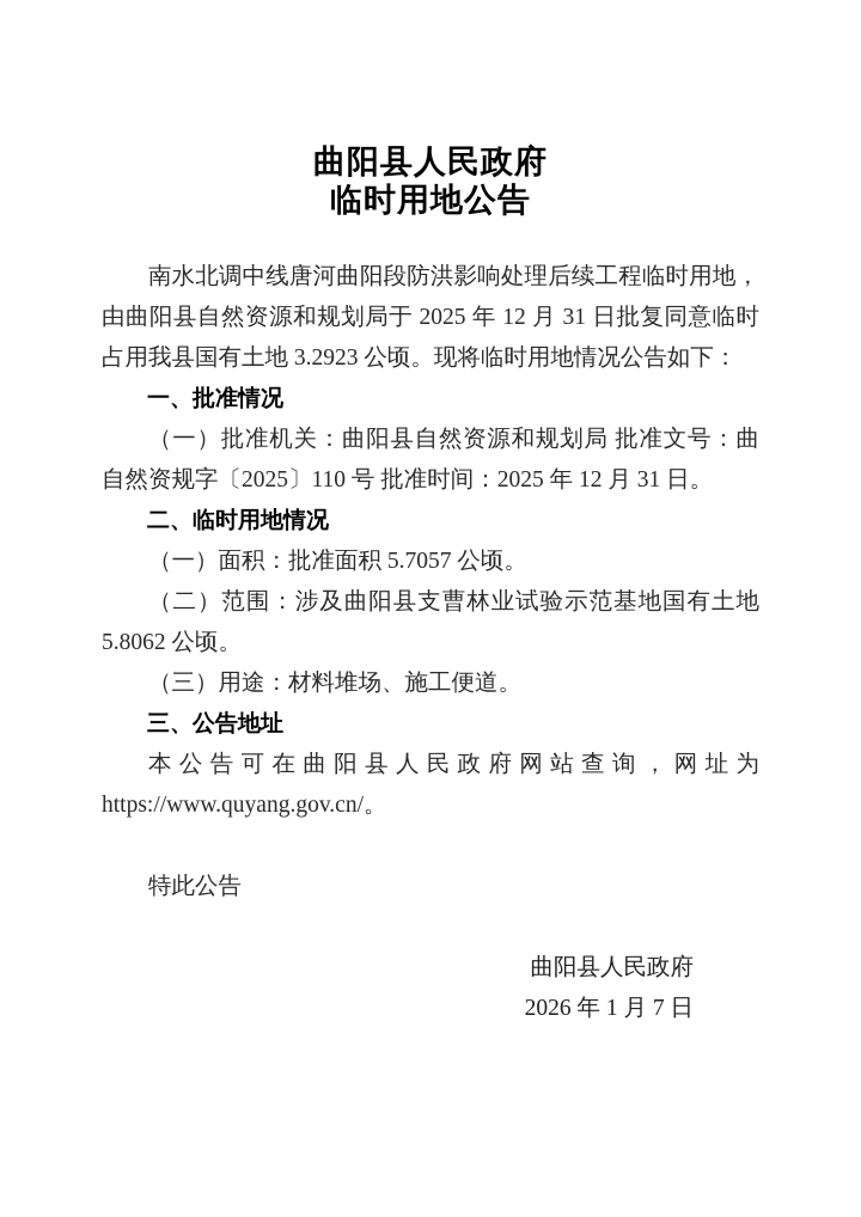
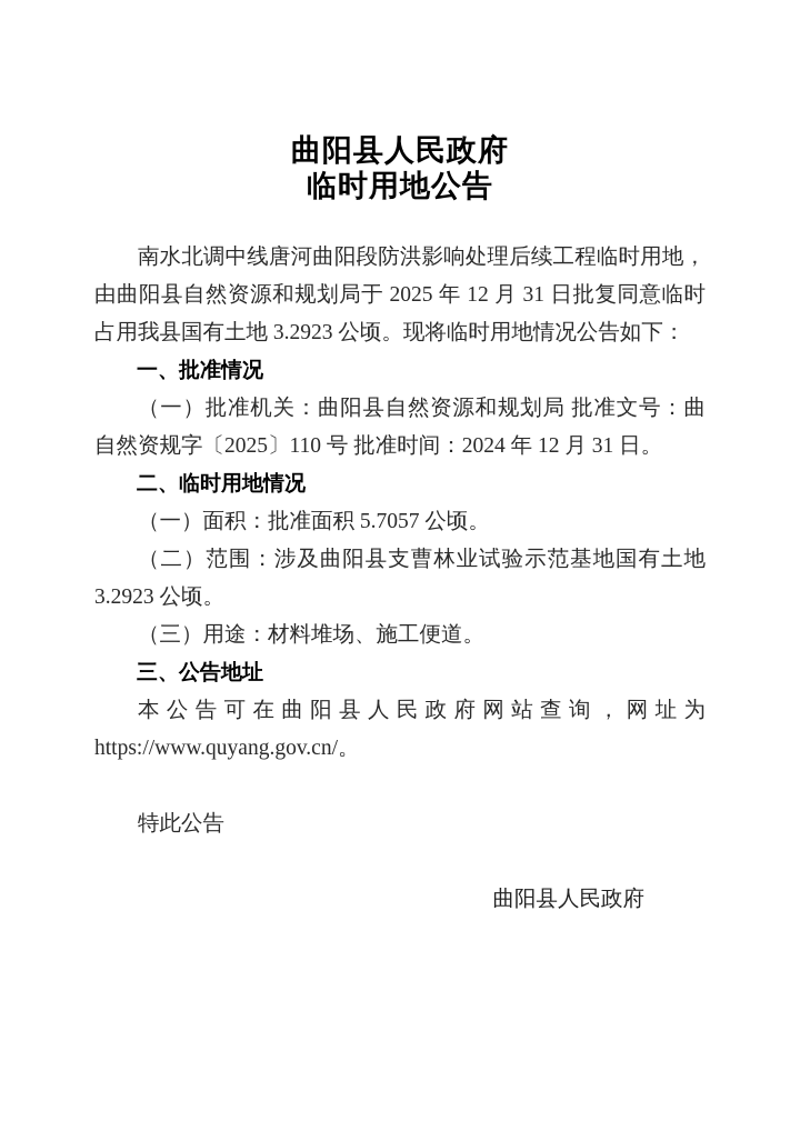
  曲阳县人民政府
  临时用地公告
  南水北调中线唐河曲阳段防洪影响处理后续工程临时用地，由曲阳县自然资源和规划局于 2025 年 12 月 31 日批复同意临时占用我县国有土地 3.2923 公顷。现将临时用地情况公告如下：
  一、批准情况
- （一）批准机关：曲阳县自然资源和规划局 批准文号：曲自然资规字〔2025〕110 号 批准时间：2025 年 12 月 31 日。
+ （一）批准机关：曲阳县自然资源和规划局 批准文号：曲自然资规字〔2025〕110 号 批准时间：2024 年 12 月 31 日。
  二、临时用地情况
  （一）面积：批准面积 5.7057 公顷。
- （二）范围：涉及曲阳县支曹林业试验示范基地国有土地 5.8062 公顷。
+ （二）范围：涉及曲阳县支曹林业试验示范基地国有土地 3.2923 公顷。
  （三）用途：材料堆场、施工便道。
  三、公告地址
  本公告可在曲阳县人民政府网站查询，网址为 https://www.quyang.gov.cn/。
  特此公告
  曲阳县人民政府
- 2026 年 1 月 7 日
